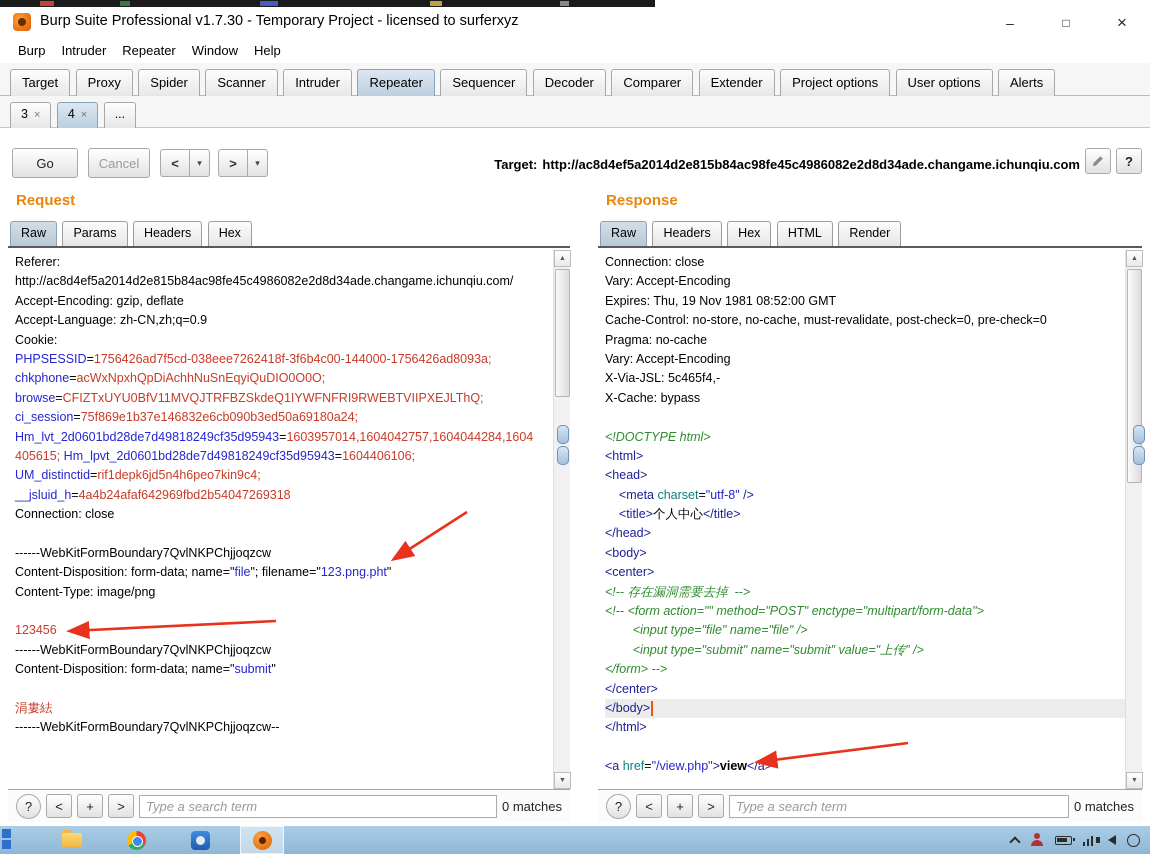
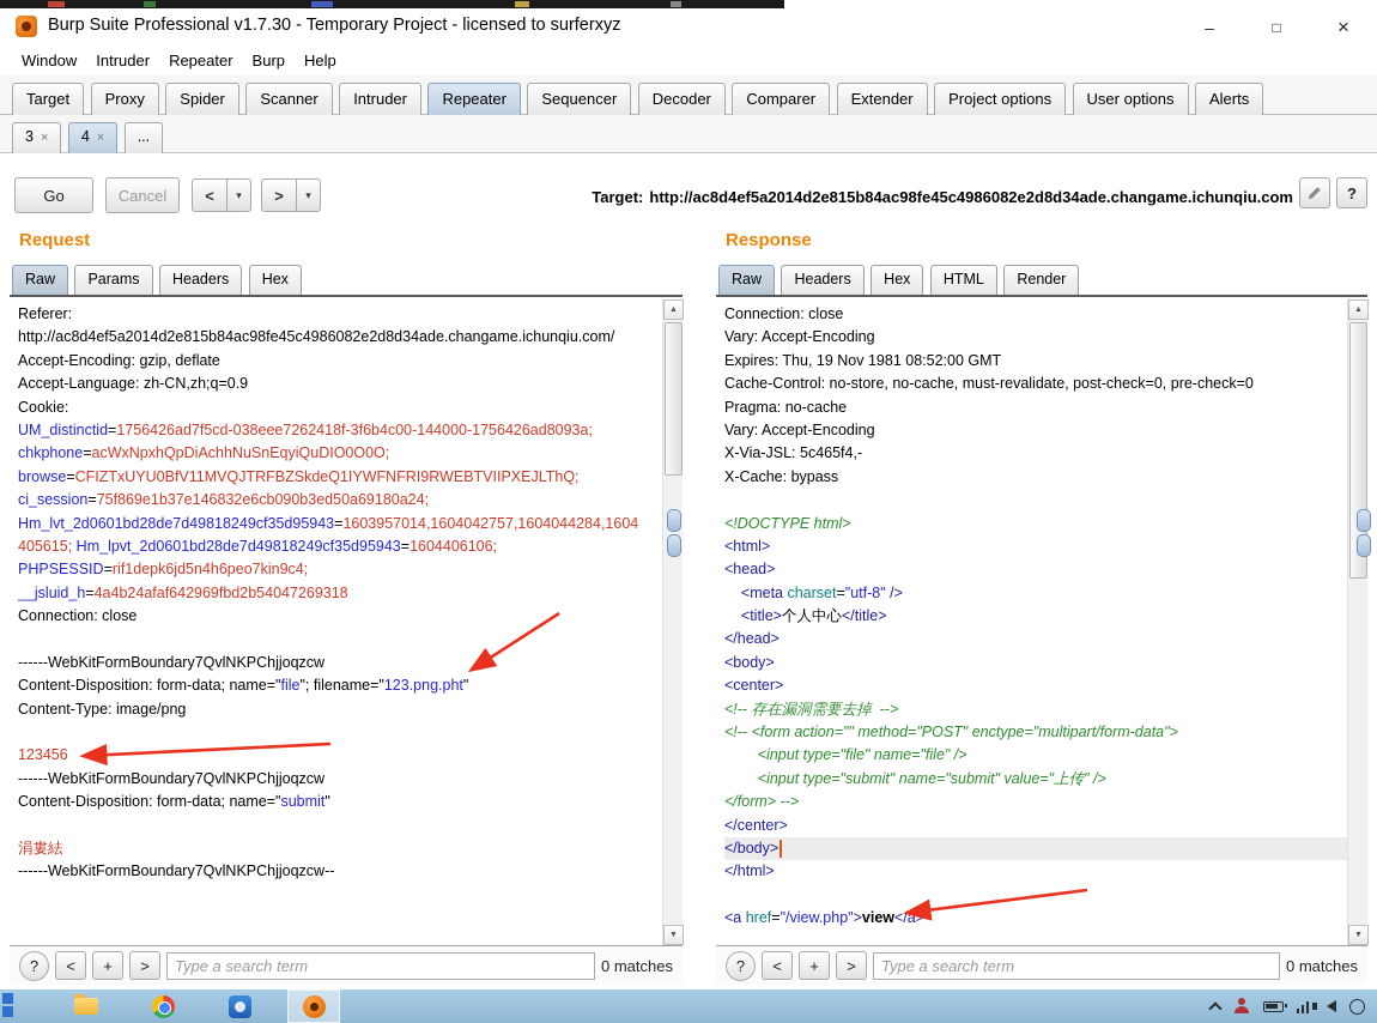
  Burp Suite Professional v1.7.30 - Temporary Project - licensed to surferxyz
  –
  □
  ×
- Burp
+ Window
  Intruder
  Repeater
- Window
+ Burp
  Help
  Target Proxy Spider Scanner Intruder Repeater Sequencer Decoder Comparer Extender Project options User options Alerts
  3 × 4 × ...
  Go
  Cancel
  <
  ▾
  >
  ▾
  Target: http://ac8d4ef5a2014d2e815b84ac98fe45c4986082e2d8d34ade.changame.ichunqiu.com
  ?
  Request
  Raw Params Headers Hex
  Referer:
  http://ac8d4ef5a2014d2e815b84ac98fe45c4986082e2d8d34ade.changame.ichunqiu.com/
  Accept-Encoding: gzip, deflate
  Accept-Language: zh-CN,zh;q=0.9
  Cookie:
- PHPSESSID=1756426ad7f5cd-038eee7262418f-3f6b4c00-144000-1756426ad8093a;
+ UM_distinctid=1756426ad7f5cd-038eee7262418f-3f6b4c00-144000-1756426ad8093a;
  chkphone=acWxNpxhQpDiAchhNuSnEqyiQuDIO0O0O;
  browse=CFIZTxUYU0BfV11MVQJTRFBZSkdeQ1IYWFNFRI9RWEBTVIIPXEJLThQ;
  ci_session=75f869e1b37e146832e6cb090b3ed50a69180a24;
  Hm_lvt_2d0601bd28de7d49818249cf35d95943=1603957014,1604042757,1604044284,1604
  405615; Hm_lpvt_2d0601bd28de7d49818249cf35d95943=1604406106;
- UM_distinctid=rif1depk6jd5n4h6peo7kin9c4;
+ PHPSESSID=rif1depk6jd5n4h6peo7kin9c4;
  __jsluid_h=4a4b24afaf642969fbd2b54047269318
  Connection: close
  ------WebKitFormBoundary7QvlNKPChjjoqzcw
  Content-Disposition: form-data; name="file"; filename="123.png.pht"
  Content-Type: image/png
  123456
  ------WebKitFormBoundary7QvlNKPChjjoqzcw
  Content-Disposition: form-data; name="submit"
  涓婁紶
  ------WebKitFormBoundary7QvlNKPChjjoqzcw--
  ?
  <
  +
  >
  Type a search term
  0 matches
  Response
  Raw Headers Hex HTML Render
  Connection: close
  Vary: Accept-Encoding
  Expires: Thu, 19 Nov 1981 08:52:00 GMT
  Cache-Control: no-store, no-cache, must-revalidate, post-check=0, pre-check=0
  Pragma: no-cache
  Vary: Accept-Encoding
  X-Via-JSL: 5c465f4,-
  X-Cache: bypass
  <!DOCTYPE html>
  <html>
  <head>
  <meta charset="utf-8" />
  <title>个人中心</title>
  </head>
  <body>
  <center>
  <!-- 存在漏洞需要去掉 -->
  <!-- <form action="" method="POST" enctype="multipart/form-data">
  <input type="file" name="file" />
  <input type="submit" name="submit" value="上传" />
  </form> -->
  </center>
  </body>
  </html>
  <a href="/view.php">view</a>
  ?
  <
  +
  >
  Type a search term
  0 matches
